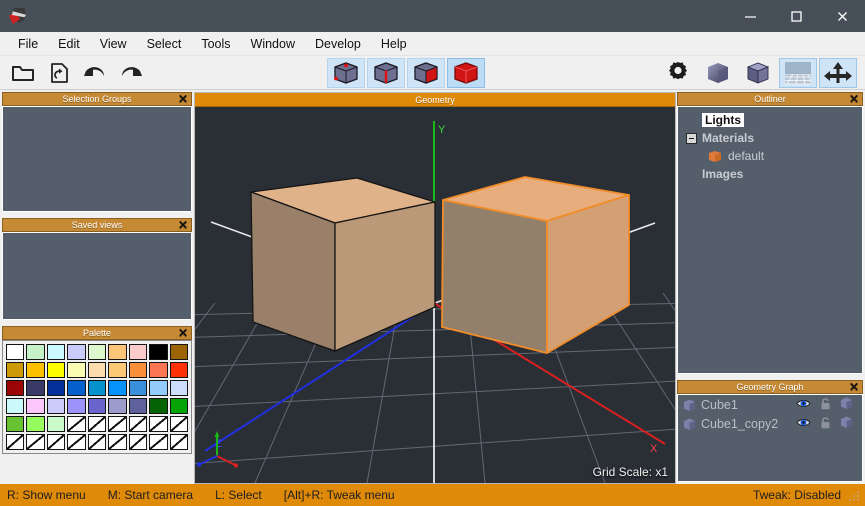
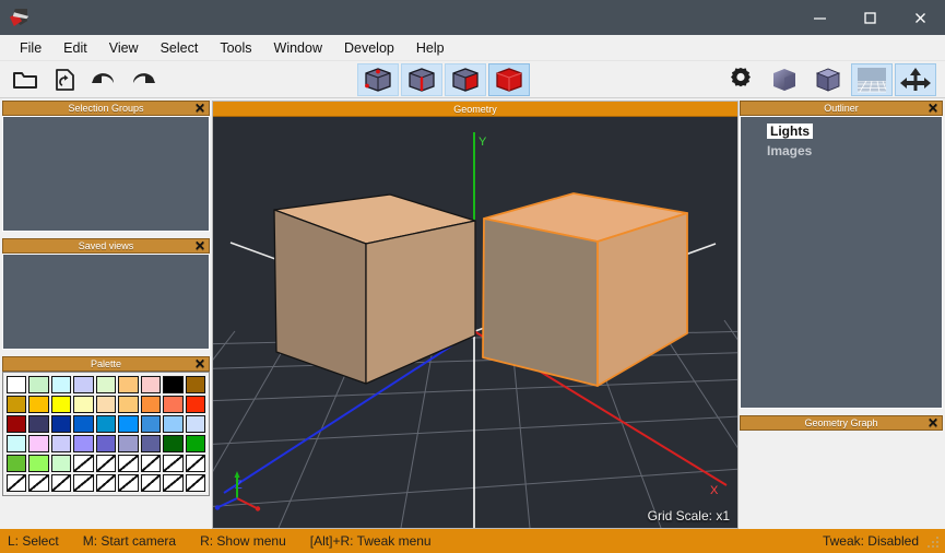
  File
  Edit
  View
  Select
  Tools
  Window
  Develop
  Help
  Selection Groups
  ✕
  Saved views
  ✕
  Palette
  ✕
  Geometry
  Z
  X
  Y
  Grid Scale: x1
  Outliner
  ✕
  Lights
- Materials
- default
  Images
  Geometry Graph
  ✕
- Cube1
- Cube1_copy2
- R: Show menu
+ L: Select
  M: Start camera
- L: Select
+ R: Show menu
  [Alt]+R: Tweak menu
  Tweak: Disabled
